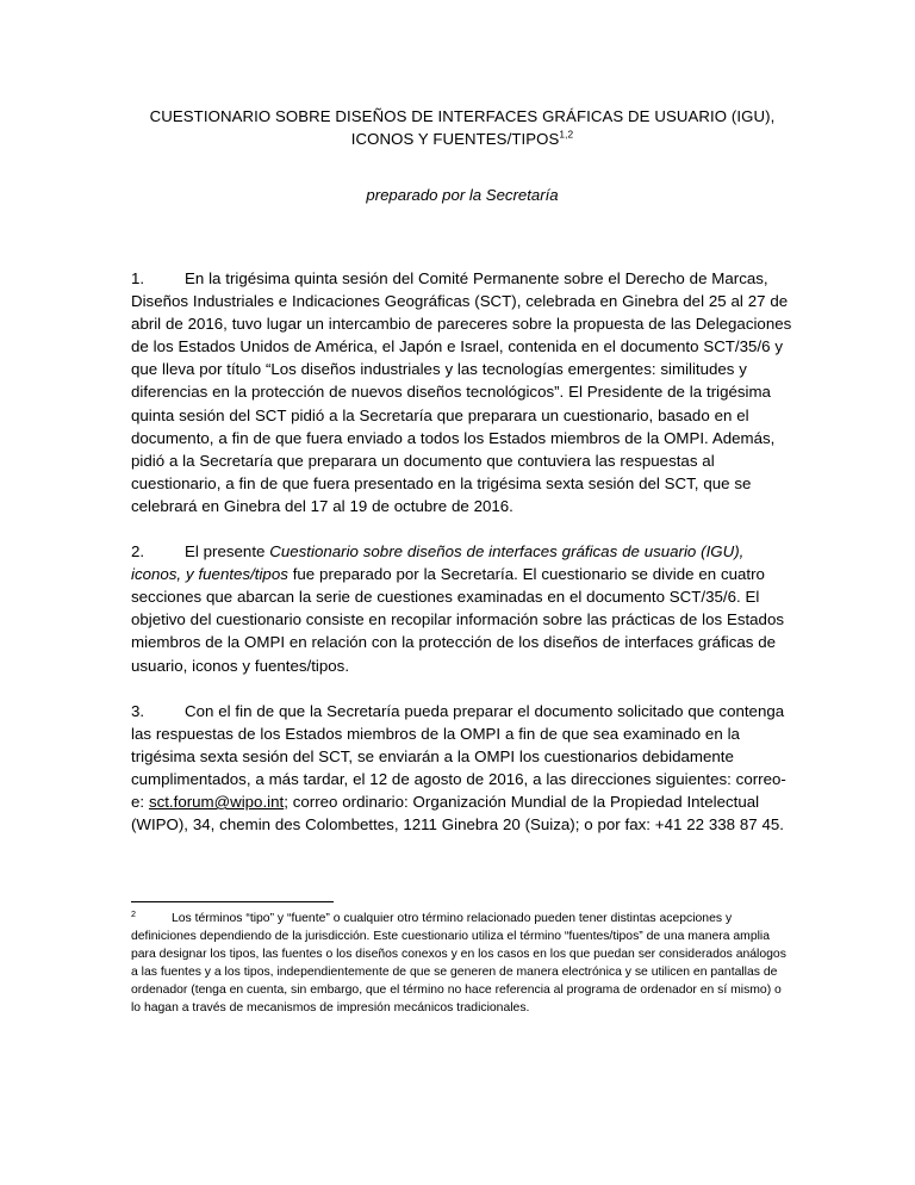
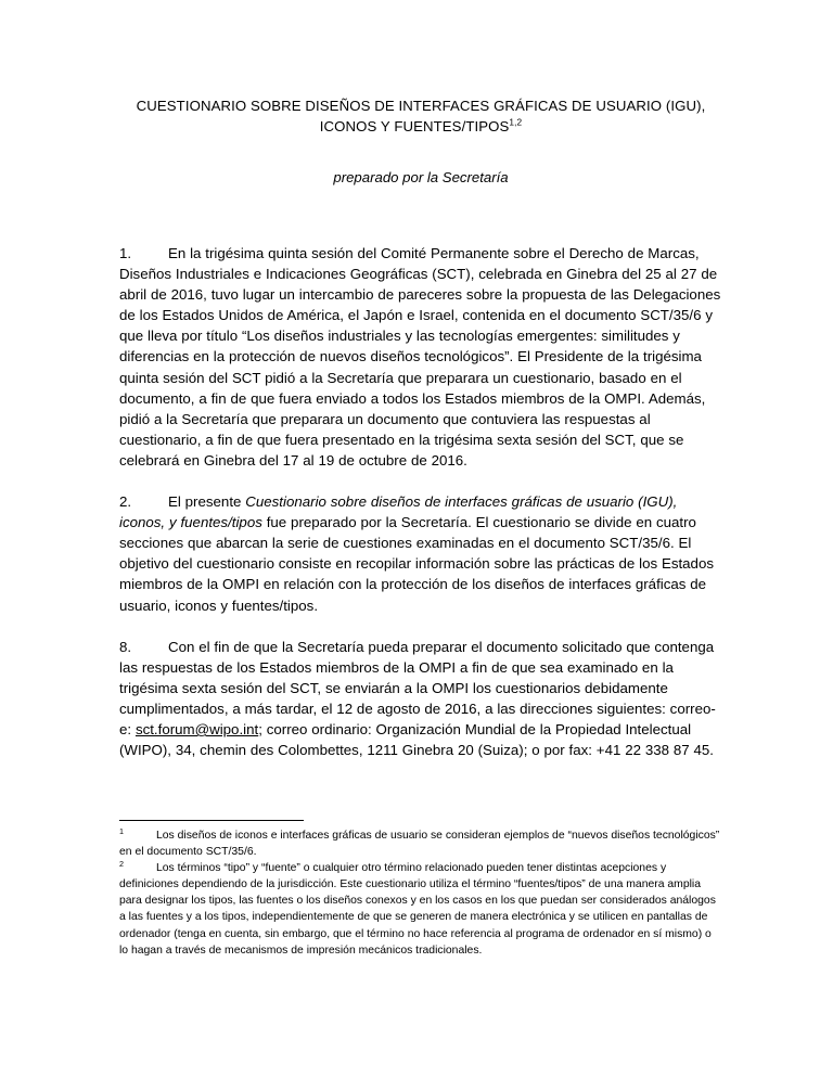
  CUESTIONARIO SOBRE DISEÑOS DE INTERFACES GRÁFICAS DE USUARIO (IGU),
  ICONOS Y FUENTES/TIPOS1,2
  preparado por la Secretaría
  1. En la trigésima quinta sesión del Comité Permanente sobre el Derecho de Marcas, Diseños Industriales e Indicaciones Geográficas (SCT), celebrada en Ginebra del 25 al 27 de abril de 2016, tuvo lugar un intercambio de pareceres sobre la propuesta de las Delegaciones de los Estados Unidos de América, el Japón e Israel, contenida en el documento SCT/35/6 y que lleva por título “Los diseños industriales y las tecnologías emergentes: similitudes y diferencias en la protección de nuevos diseños tecnológicos”. El Presidente de la trigésima quinta sesión del SCT pidió a la Secretaría que preparara un cuestionario, basado en el documento, a fin de que fuera enviado a todos los Estados miembros de la OMPI. Además, pidió a la Secretaría que preparara un documento que contuviera las respuestas al cuestionario, a fin de que fuera presentado en la trigésima sexta sesión del SCT, que se celebrará en Ginebra del 17 al 19 de octubre de 2016.
  2. El presente Cuestionario sobre diseños de interfaces gráficas de usuario (IGU), iconos, y fuentes/tipos fue preparado por la Secretaría. El cuestionario se divide en cuatro secciones que abarcan la serie de cuestiones examinadas en el documento SCT/35/6. El objetivo del cuestionario consiste en recopilar información sobre las prácticas de los Estados miembros de la OMPI en relación con la protección de los diseños de interfaces gráficas de usuario, iconos y fuentes/tipos.
- 3. Con el fin de que la Secretaría pueda preparar el documento solicitado que contenga las respuestas de los Estados miembros de la OMPI a fin de que sea examinado en la trigésima sexta sesión del SCT, se enviarán a la OMPI los cuestionarios debidamente cumplimentados, a más tardar, el 12 de agosto de 2016, a las direcciones siguientes: correo-e: sct.forum@wipo.int; correo ordinario: Organización Mundial de la Propiedad Intelectual (WIPO), 34, chemin des Colombettes, 1211 Ginebra 20 (Suiza); o por fax: +41 22 338 87 45.
+ 8. Con el fin de que la Secretaría pueda preparar el documento solicitado que contenga las respuestas de los Estados miembros de la OMPI a fin de que sea examinado en la trigésima sexta sesión del SCT, se enviarán a la OMPI los cuestionarios debidamente cumplimentados, a más tardar, el 12 de agosto de 2016, a las direcciones siguientes: correo-e: sct.forum@wipo.int; correo ordinario: Organización Mundial de la Propiedad Intelectual (WIPO), 34, chemin des Colombettes, 1211 Ginebra 20 (Suiza); o por fax: +41 22 338 87 45.
+ 1Los diseños de iconos e interfaces gráficas de usuario se consideran ejemplos de “nuevos diseños tecnológicos” en el documento SCT/35/6.
  2Los términos “tipo” y “fuente” o cualquier otro término relacionado pueden tener distintas acepciones y definiciones dependiendo de la jurisdicción. Este cuestionario utiliza el término “fuentes/tipos” de una manera amplia para designar los tipos, las fuentes o los diseños conexos y en los casos en los que puedan ser considerados análogos a las fuentes y a los tipos, independientemente de que se generen de manera electrónica y se utilicen en pantallas de ordenador (tenga en cuenta, sin embargo, que el término no hace referencia al programa de ordenador en sí mismo) o lo hagan a través de mecanismos de impresión mecánicos tradicionales.
